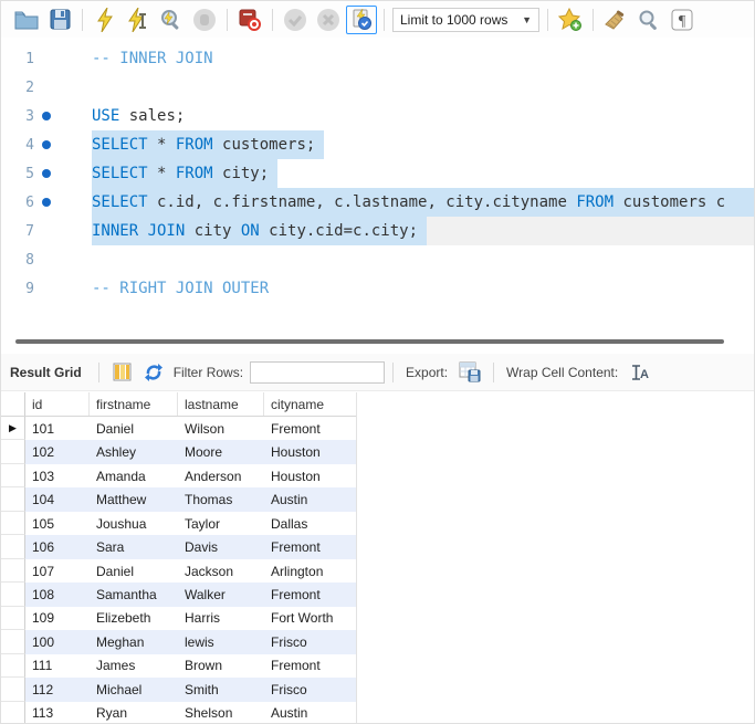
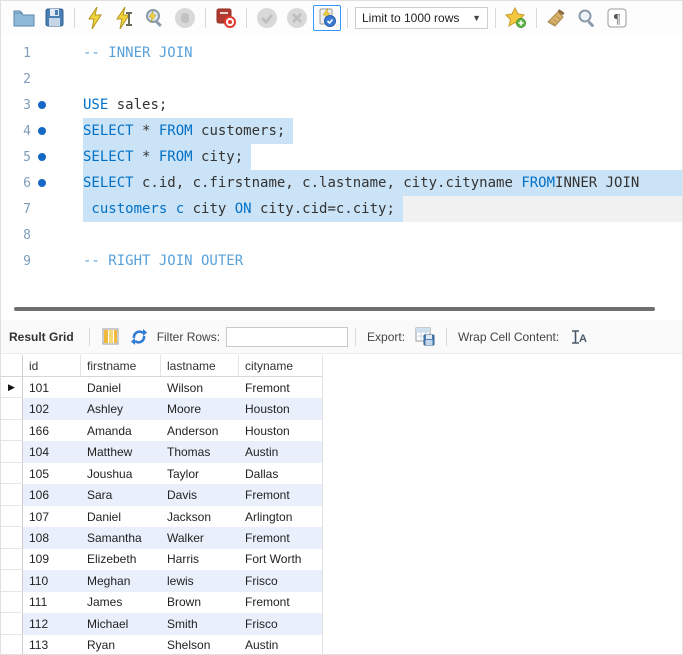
  Limit to 1000 rows
  ▼
  ¶
  1
  -- INNER JOIN
  2
  3
  USE
  sales;
  4
  SELECT
  *
  FROM
  customers;
  5
  SELECT
  *
  FROM
  city;
  6
  SELECT
  c.id, c.firstname, c.lastname, city.cityname
  FROM
- customers c
+ INNER JOIN
  7
- INNER JOIN
+ customers c
  city
  ON
  city.cid=c.city;
  8
  9
  -- RIGHT JOIN OUTER
  Result Grid
  Filter Rows:
  Export:
  Wrap Cell Content:
  A
  id
  firstname
  lastname
  cityname
  ▶
  101
  Daniel
  Wilson
  Fremont
  102
  Ashley
  Moore
  Houston
- 103
+ 166
  Amanda
  Anderson
  Houston
  104
  Matthew
  Thomas
  Austin
  105
  Joushua
  Taylor
  Dallas
  106
  Sara
  Davis
  Fremont
  107
  Daniel
  Jackson
  Arlington
  108
  Samantha
  Walker
  Fremont
  109
  Elizebeth
  Harris
  Fort Worth
- 100
+ 110
  Meghan
  lewis
  Frisco
  111
  James
  Brown
  Fremont
  112
  Michael
  Smith
  Frisco
  113
  Ryan
  Shelson
  Austin
